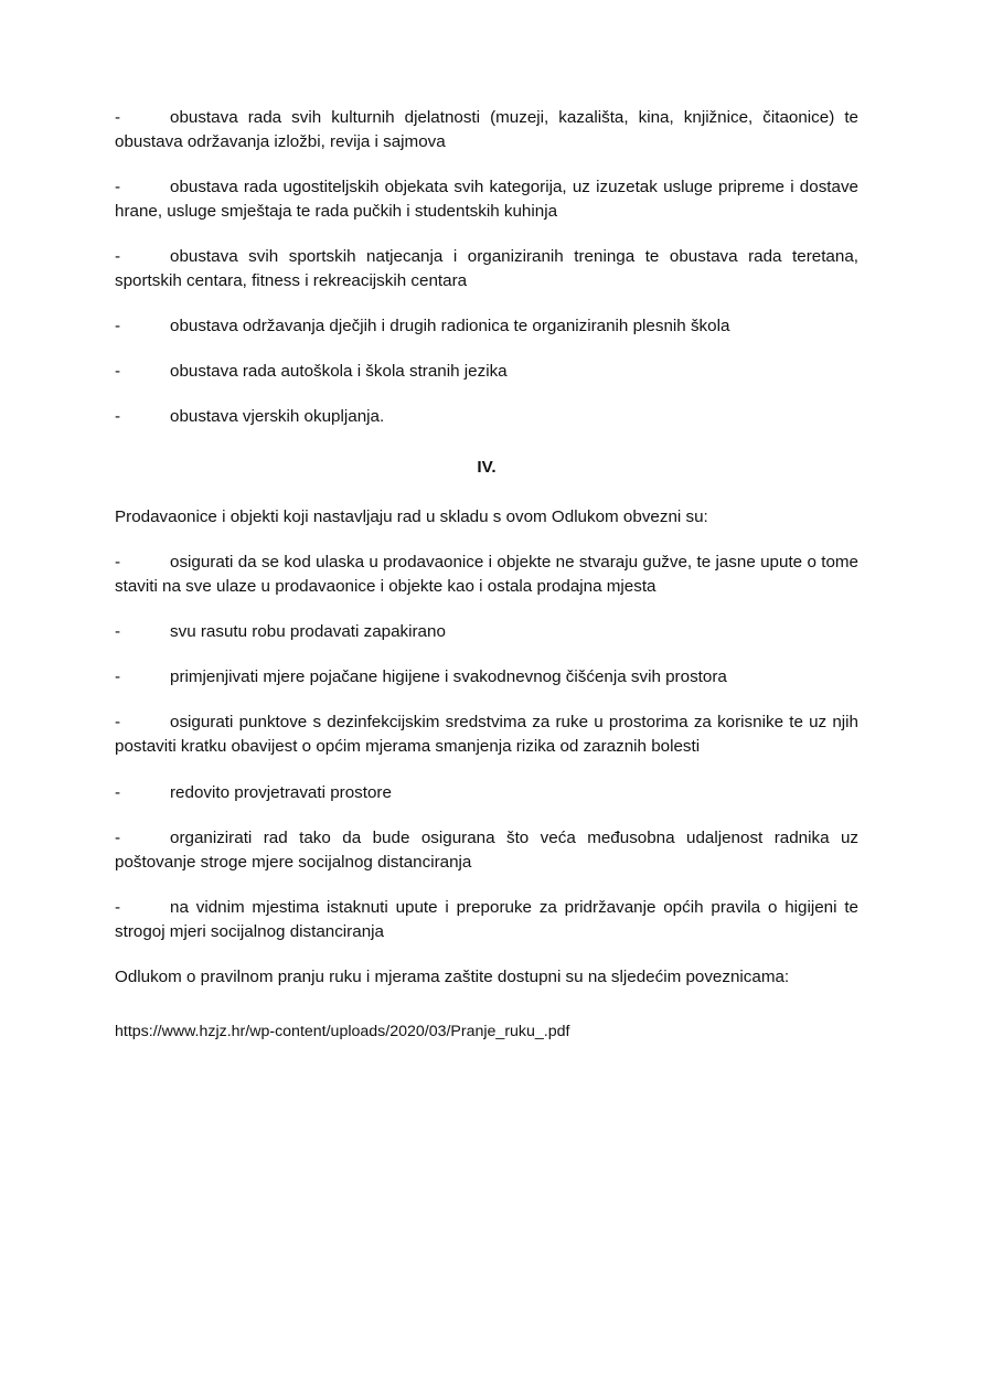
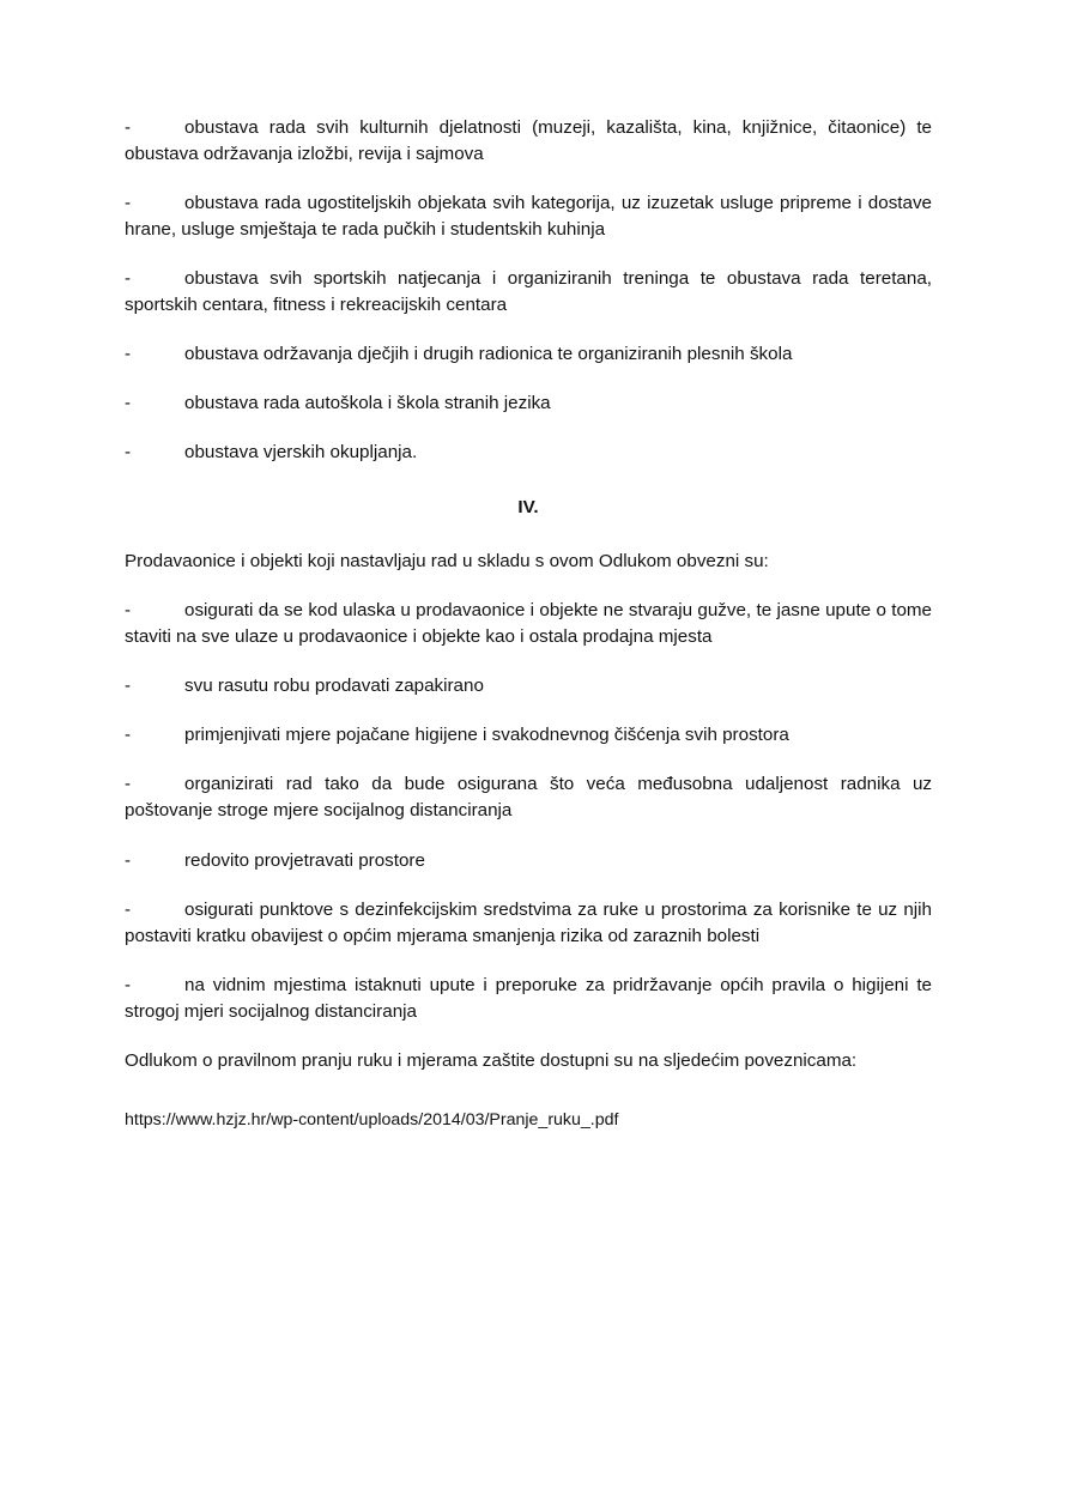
  - obustava rada svih kulturnih djelatnosti (muzeji, kazališta, kina, knjižnice, čitaonice) te obustava održavanja izložbi, revija i sajmova
  - obustava rada ugostiteljskih objekata svih kategorija, uz izuzetak usluge pripreme i dostave hrane, usluge smještaja te rada pučkih i studentskih kuhinja
  - obustava svih sportskih natjecanja i organiziranih treninga te obustava rada teretana, sportskih centara, fitness i rekreacijskih centara
  - obustava održavanja dječjih i drugih radionica te organiziranih plesnih škola
  - obustava rada autoškola i škola stranih jezika
  - obustava vjerskih okupljanja.
  IV.
  Prodavaonice i objekti koji nastavljaju rad u skladu s ovom Odlukom obvezni su:
  - osigurati da se kod ulaska u prodavaonice i objekte ne stvaraju gužve, te jasne upute o tome staviti na sve ulaze u prodavaonice i objekte kao i ostala prodajna mjesta
  - svu rasutu robu prodavati zapakirano
  - primjenjivati mjere pojačane higijene i svakodnevnog čišćenja svih prostora
- - osigurati punktove s dezinfekcijskim sredstvima za ruke u prostorima za korisnike te uz njih postaviti kratku obavijest o općim mjerama smanjenja rizika od zaraznih bolesti
+ - organizirati rad tako da bude osigurana što veća međusobna udaljenost radnika uz poštovanje stroge mjere socijalnog distanciranja
  - redovito provjetravati prostore
- - organizirati rad tako da bude osigurana što veća međusobna udaljenost radnika uz poštovanje stroge mjere socijalnog distanciranja
+ - osigurati punktove s dezinfekcijskim sredstvima za ruke u prostorima za korisnike te uz njih postaviti kratku obavijest o općim mjerama smanjenja rizika od zaraznih bolesti
  - na vidnim mjestima istaknuti upute i preporuke za pridržavanje općih pravila o higijeni te strogoj mjeri socijalnog distanciranja
  Odlukom o pravilnom pranju ruku i mjerama zaštite dostupni su na sljedećim poveznicama:
- https://www.hzjz.hr/wp-content/uploads/2020/03/Pranje_ruku_.pdf
+ https://www.hzjz.hr/wp-content/uploads/2014/03/Pranje_ruku_.pdf
